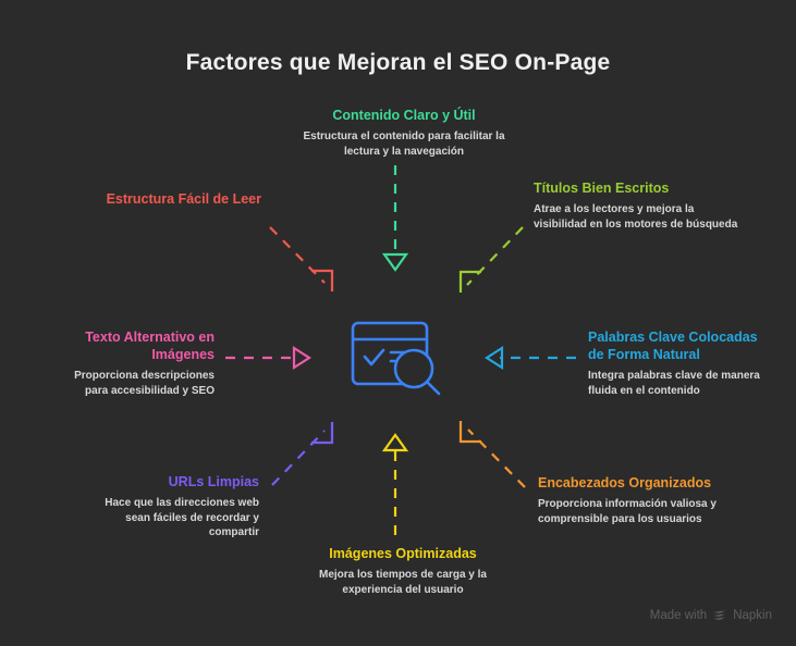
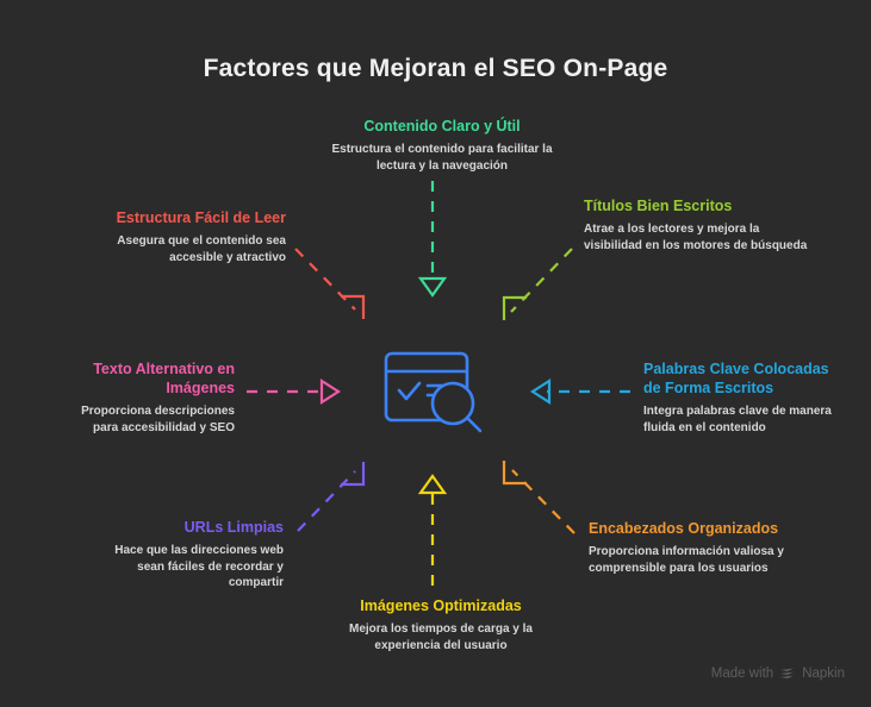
  Factores que Mejoran el SEO On-Page
  Contenido Claro y Útil
  Estructura el contenido para facilitar la lectura y la navegación
  Títulos Bien Escritos
  Atrae a los lectores y mejora la visibilidad en los motores de búsqueda
  Estructura Fácil de Leer
+ Asegura que el contenido sea accesible y atractivo
  Texto Alternativo en Imágenes
  Proporciona descripciones para accesibilidad y SEO
- Palabras Clave Colocadas de Forma Natural
+ Palabras Clave Colocadas de Forma Escritos
  Integra palabras clave de manera fluida en el contenido
  URLs Limpias
  Hace que las direcciones web sean fáciles de recordar y compartir
  Encabezados Organizados
  Proporciona información valiosa y comprensible para los usuarios
  Imágenes Optimizadas
  Mejora los tiempos de carga y la experiencia del usuario
  Made with
  Napkin
